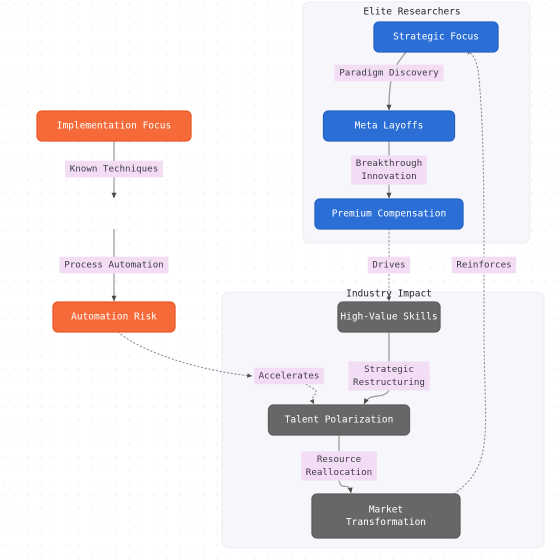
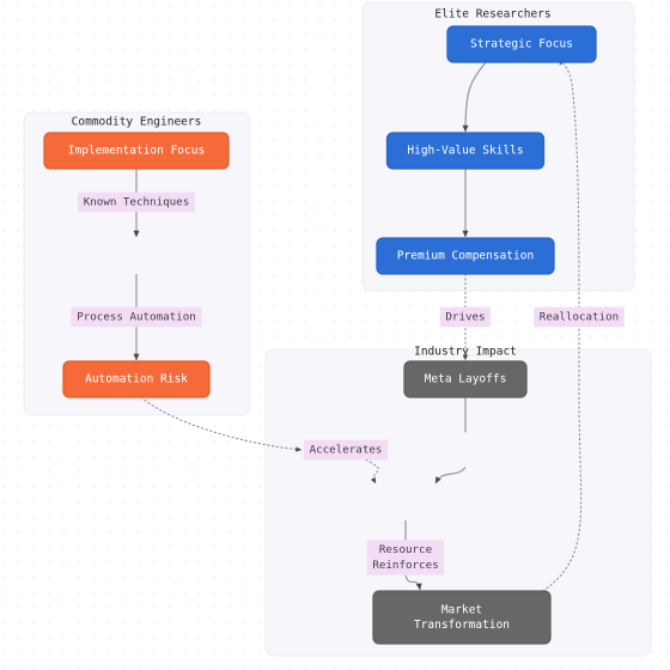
+ Commodity Engineers
  Elite Researchers
  Industr Impact
  Known Techniques
  Process Automation
- Paradigm Discovery
- Breakthrough
- Innovation
  Drives
- Reinforces
+ Reallocation
  Accelerates
- Strategic
- Restructuring
  Resource
- Reallocation
+ Reinforces
  Implementation Focus
  Automation Risk
  Strategic Focus
- Meta Layoffs
+ High-Value Skills
  Premium Compensation
- High-Value Skills
+ Meta Layoffs
- Talent Polarization
  Market
  Transformation
